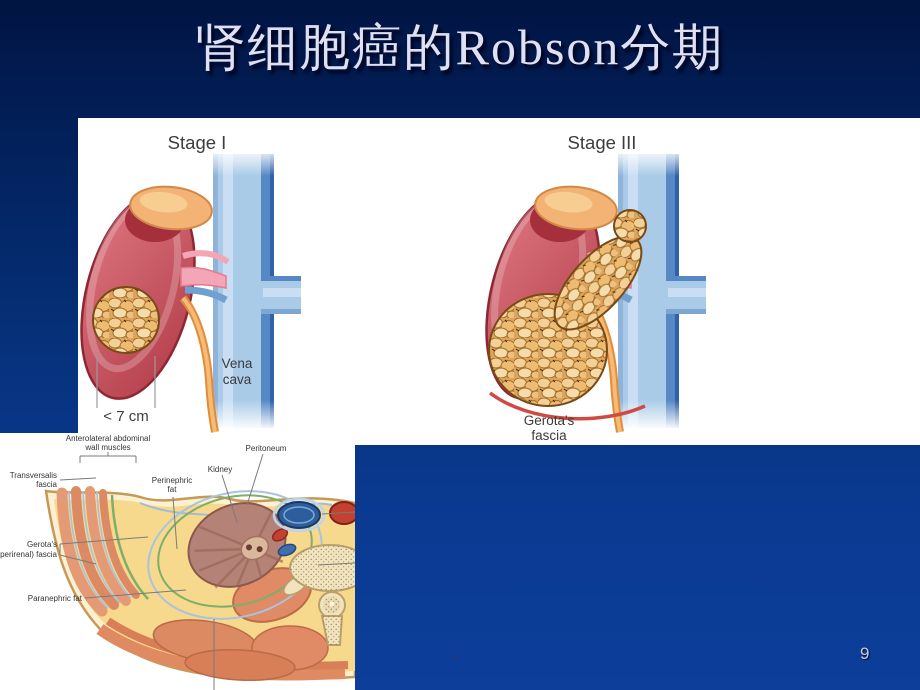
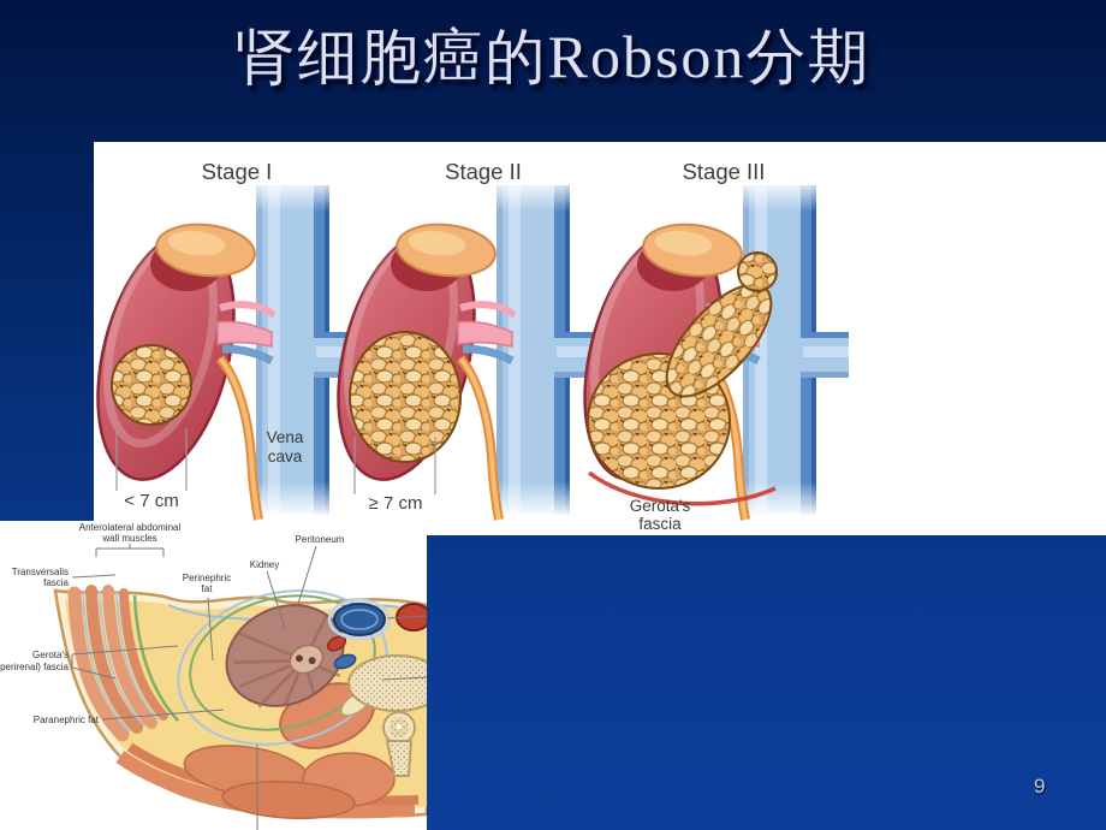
  肾细胞癌的Robson分期
  Stage I
  Vena
  cava
  < 7 cm
+ Stage II
+ ≥ 7 cm
  Stage III
  Gerota's
  fascia
  Anterolateral abdominal
  wall muscles
  Peritoneum
  Kidney
  Perinephric
  fat
  Transversalis
  fascia
  Gerota's
  perirenal) fascia
  Paranephric fat
  .
  9
